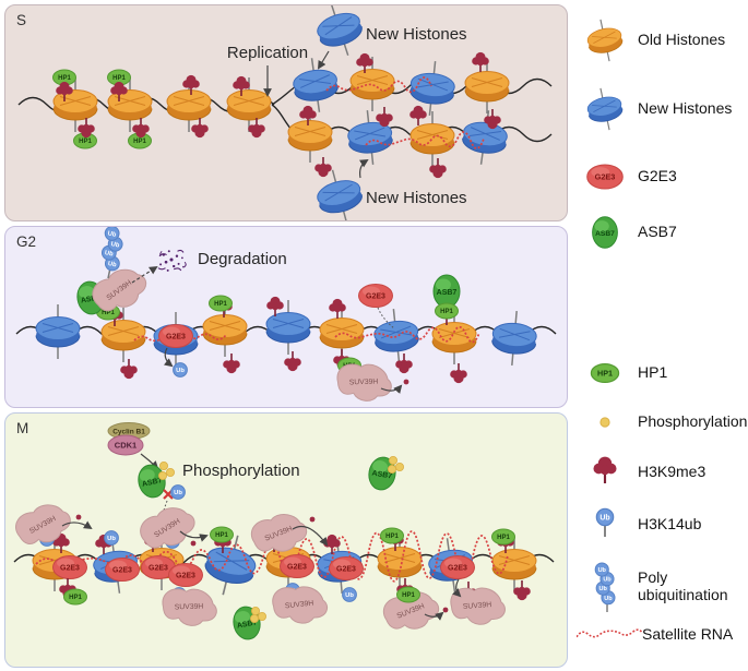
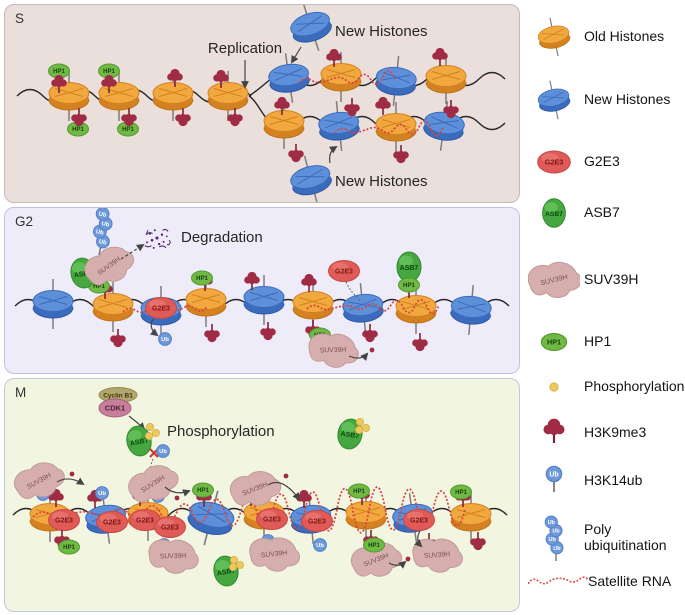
  S
  Replication
  New Histones
  New Histones
  G2
  Degradation
  M
  Phosphorylation
  Old Histones
  New Histones
  G2E3
  ASB7
+ SUV39H
  HP1
  Phosphorylation
  H3K9me3
  H3K14ub
  Poly ubiquitination
  Satellite RNA
